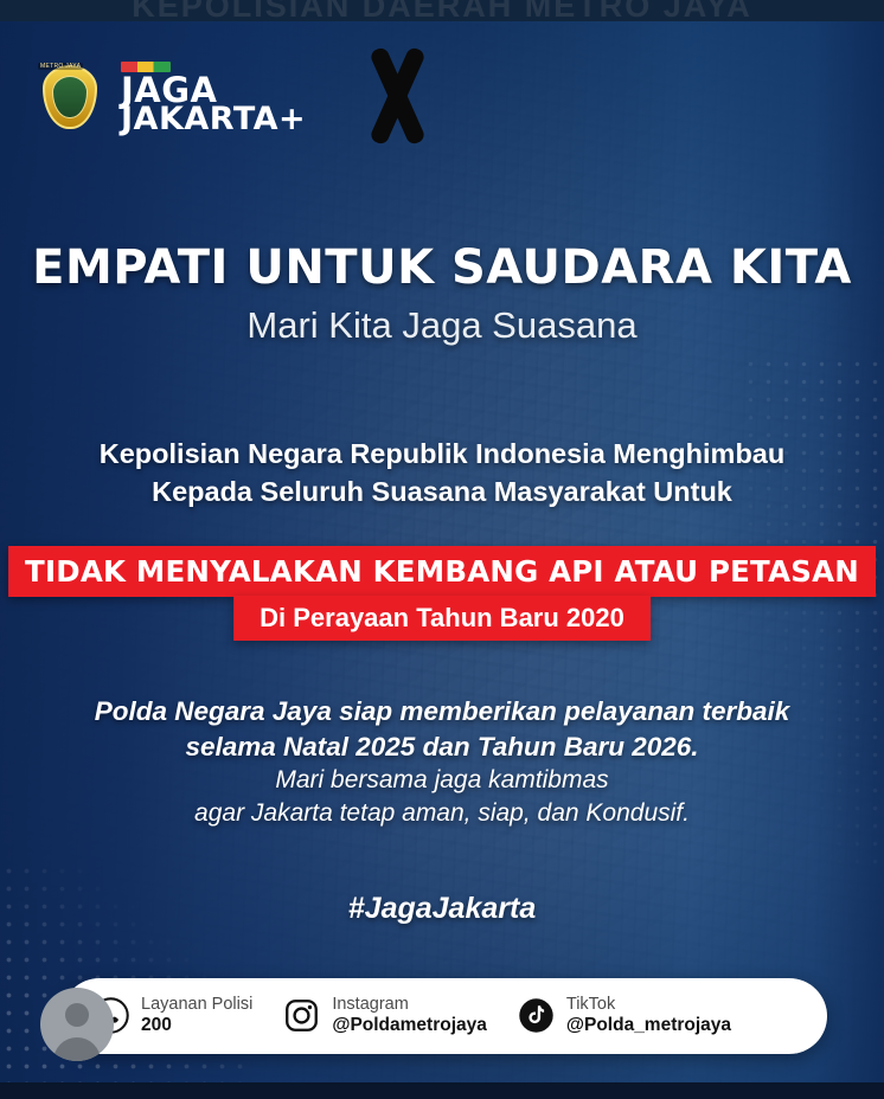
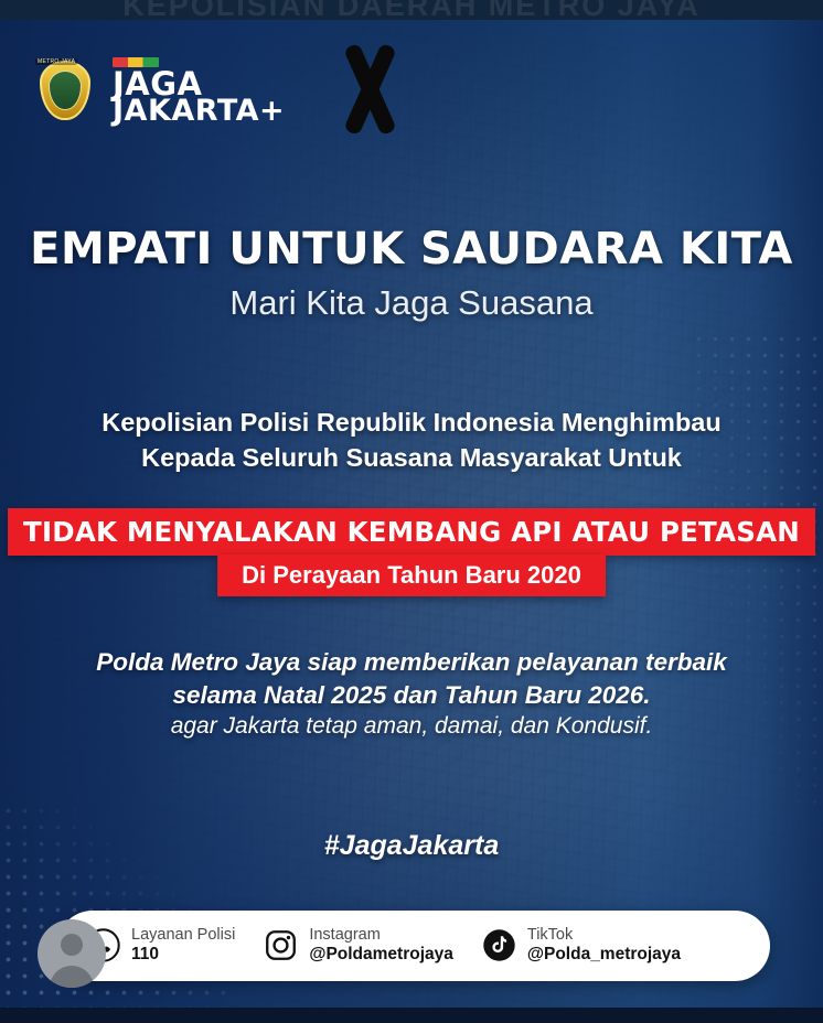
  KEPOLISIAN DAERAH METRO JAYA
  JAGA
  JAKARTA+
  EMPATI UNTUK SAUDARA KITA
  Mari Kita Jaga Suasana
- Kepolisian Negara Republik Indonesia Menghimbau
+ Kepolisian Polisi Republik Indonesia Menghimbau
  Kepada Seluruh Suasana Masyarakat Untuk
  TIDAK MENYALAKAN KEMBANG API ATAU PETASAN
  Di Perayaan Tahun Baru 2020
- Polda Negara Jaya siap memberikan pelayanan terbaik
+ Polda Metro Jaya siap memberikan pelayanan terbaik
  selama Natal 2025 dan Tahun Baru 2026.
- Mari bersama jaga kamtibmas
- agar Jakarta tetap aman, siap, dan Kondusif.
+ agar Jakarta tetap aman, damai, dan Kondusif.
  #JagaJakarta
  Layanan Polisi
- 200
+ 110
  Instagram
  @Poldametrojaya
  TikTok
  @Polda_metrojaya
